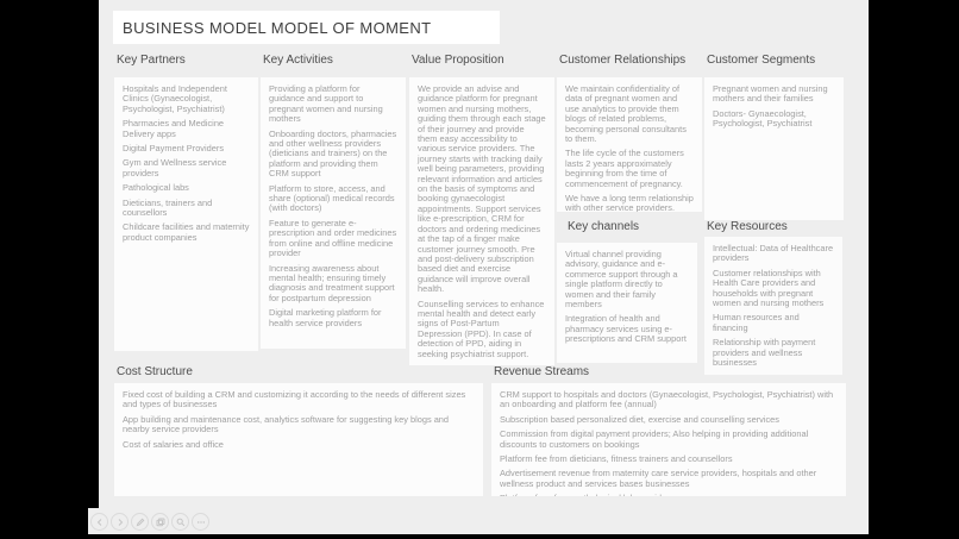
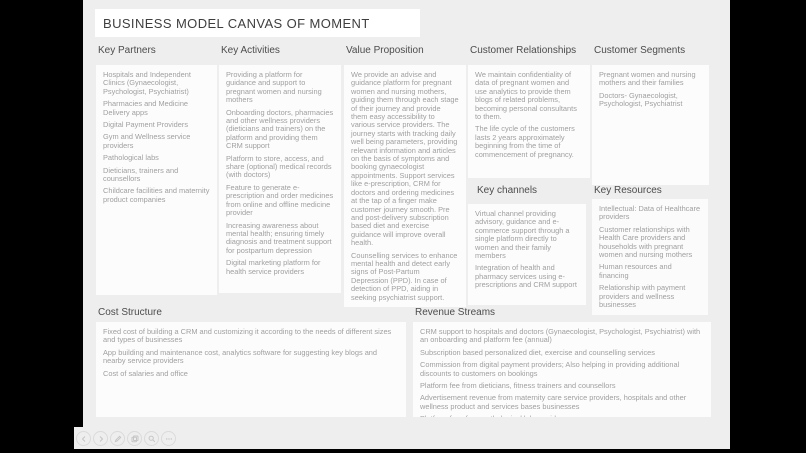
- BUSINESS MODEL MODEL OF MOMENT
+ BUSINESS MODEL CANVAS OF MOMENT
  Key Partners
  Hospitals and Independent Clinics (Gynaecologist, Psychologist, Psychiatrist)
  Pharmacies and Medicine Delivery apps
  Digital Payment Providers
  Gym and Wellness service providers
  Pathological labs
  Dieticians, trainers and counsellors
  Childcare facilities and maternity product companies
  Key Activities
  Providing a platform for guidance and support to pregnant women and nursing mothers
  Onboarding doctors, pharmacies and other wellness providers (dieticians and trainers) on the platform and providing them CRM support
  Platform to store, access, and share (optional) medical records (with doctors)
  Feature to generate e-prescription and order medicines from online and offline medicine provider
  Increasing awareness about mental health; ensuring timely diagnosis and treatment support for postpartum depression
  Digital marketing platform for health service providers
  Value Proposition
  We provide an advise and guidance platform for pregnant women and nursing mothers, guiding them through each stage of their journey and provide them easy accessibility to various service providers. The journey starts with tracking daily well being parameters, providing relevant information and articles on the basis of symptoms and booking gynaecologist appointments. Support services like e-prescription, CRM for doctors and ordering medicines at the tap of a finger make customer journey smooth. Pre and post-delivery subscription based diet and exercise guidance will improve overall health.
  Counselling services to enhance mental health and detect early signs of Post-Partum Depression (PPD). In case of detection of PPD, aiding in seeking psychiatrist support.
  Customer Relationships
  We maintain confidentiality of data of pregnant women and use analytics to provide them blogs of related problems, becoming personal consultants to them.
  The life cycle of the customers lasts 2 years approximately beginning from the time of commencement of pregnancy.
- We have a long term relationship with other service providers.
  Customer Segments
  Pregnant women and nursing mothers and their families
  Doctors- Gynaecologist, Psychologist, Psychiatrist
  Key channels
  Virtual channel providing advisory, guidance and e-commerce support through a single platform directly to women and their family members
  Integration of health and pharmacy services using e-prescriptions and CRM support
  Key Resources
  Intellectual: Data of Healthcare providers
  Customer relationships with Health Care providers and households with pregnant women and nursing mothers
  Human resources and financing
  Relationship with payment providers and wellness businesses
  Cost Structure
  Fixed cost of building a CRM and customizing it according to the needs of different sizes and types of businesses
  App building and maintenance cost, analytics software for suggesting key blogs and nearby service providers
  Cost of salaries and office
  Revenue Streams
  CRM support to hospitals and doctors (Gynaecologist, Psychologist, Psychiatrist) with an onboarding and platform fee (annual)
  Subscription based personalized diet, exercise and counselling services
  Commission from digital payment providers; Also helping in providing additional discounts to customers on bookings
  Platform fee from dieticians, fitness trainers and counsellors
  Advertisement revenue from maternity care service providers, hospitals and other wellness product and services bases businesses
